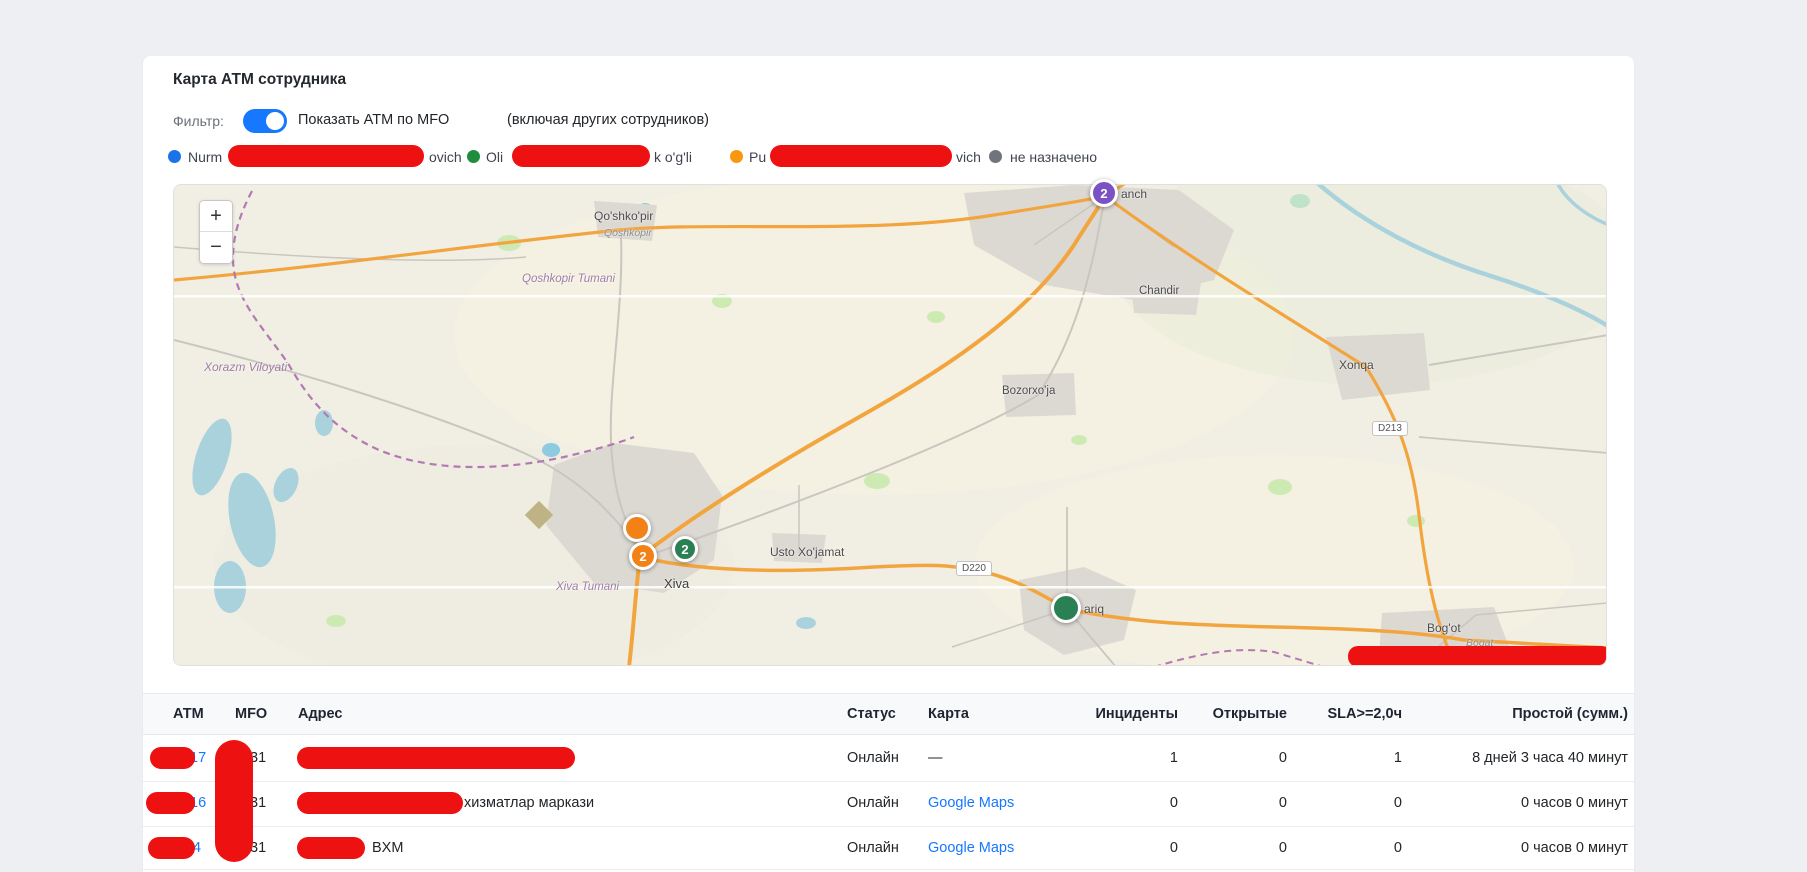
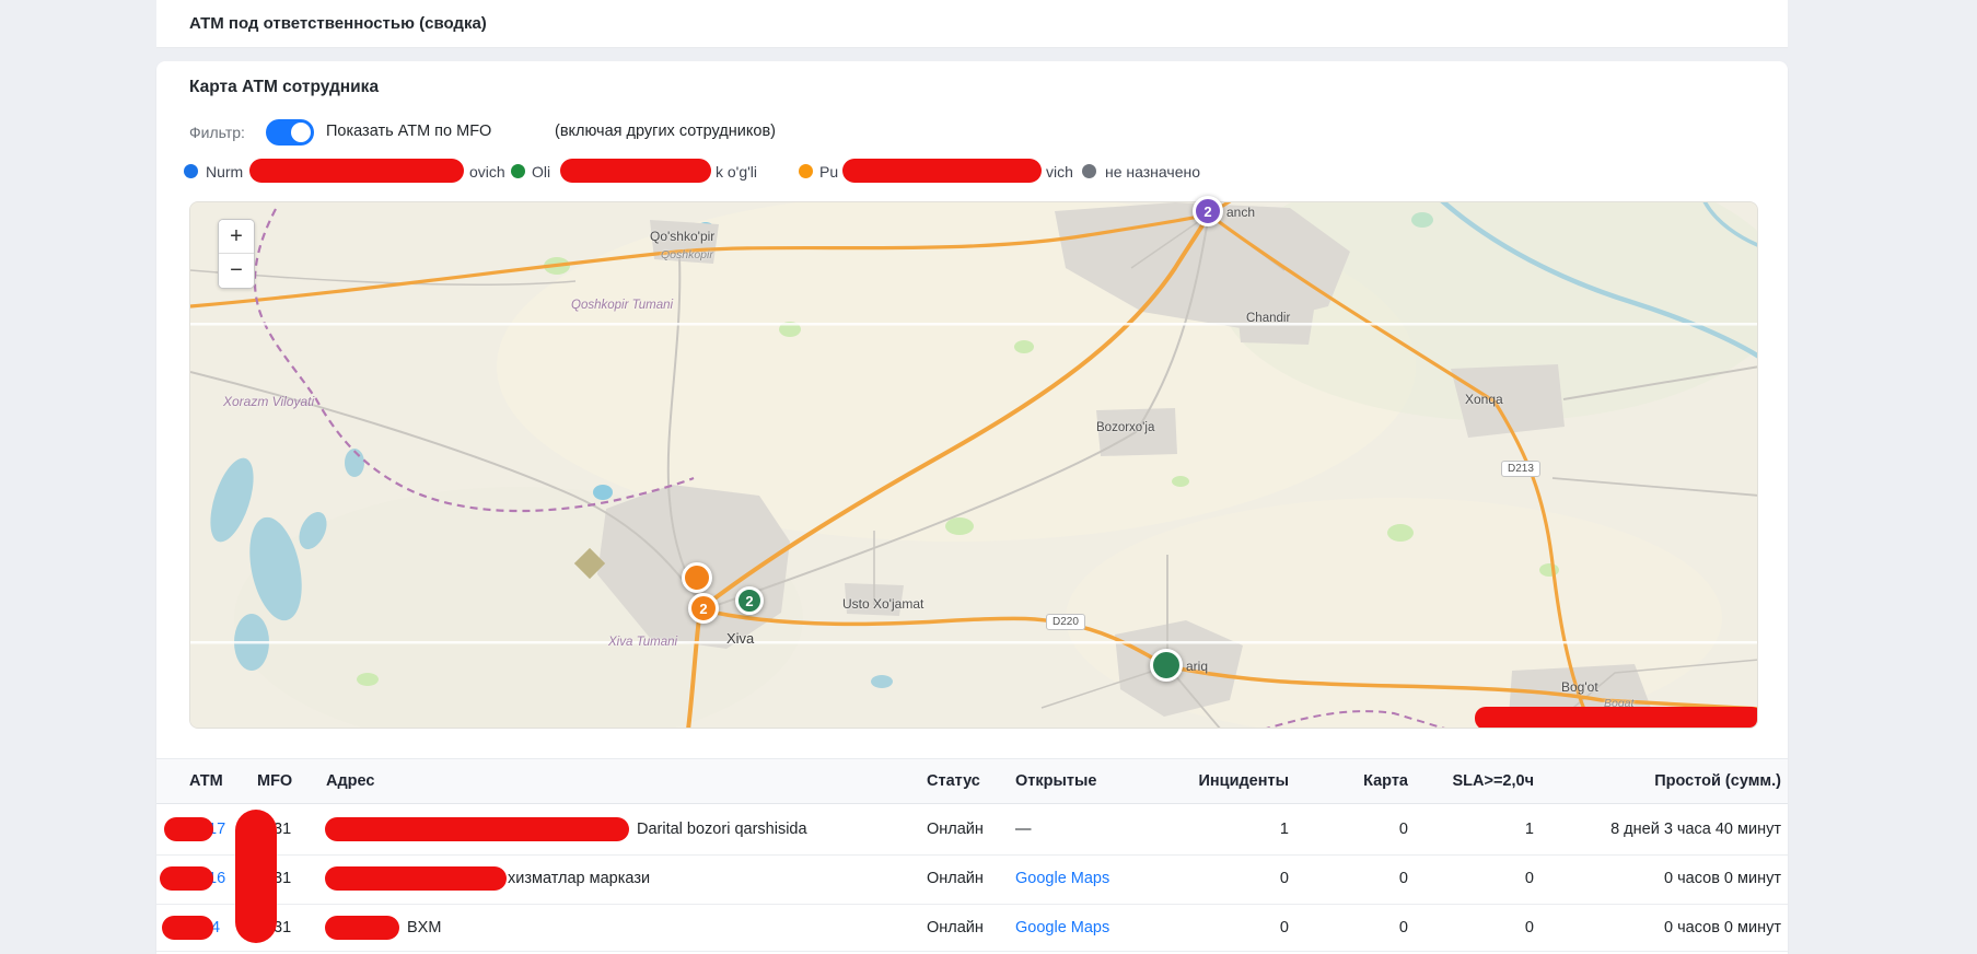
+ АТМ под ответственностью (сводка)
  Карта АТМ сотрудника
  Фильтр:
  Показать АТМ по MFO
  (включая других сотрудников)
  Nurm
  ovich
  Oli
  k o'g'li
  Pu
  vich
  не назначено
  Qo'shko'pir
  Qoshkopir
  Qoshkopir Tumani
  Chandir
  Xonqa
  Bozorxo'ja
  D213
  D220
  Usto Xo'jamat
  Xiva
  Xiva Tumani
  Xorazm Viloyati
  Bog'ot
  Bogat
  anch
  ariq
  +
  −
  2
  2
  2
  АТМ
  MFO
  Адрес
  Статус
- Карта
+ Открытые
  Инциденты
- Открытые
+ Карта
  SLA>=2,0ч
  Простой (сумм.)
  31
+ Darital bozori qarshisida
  Онлайн
  —
  1
  0
  1
  8 дней 3 часа 40 минут
  31
  хизматлар маркази
  Онлайн
  Google Maps
  0
  0
  0
  0 часов 0 минут
  4
  31
  BXM
  Онлайн
  Google Maps
  0
  0
  0
  0 часов 0 минут
